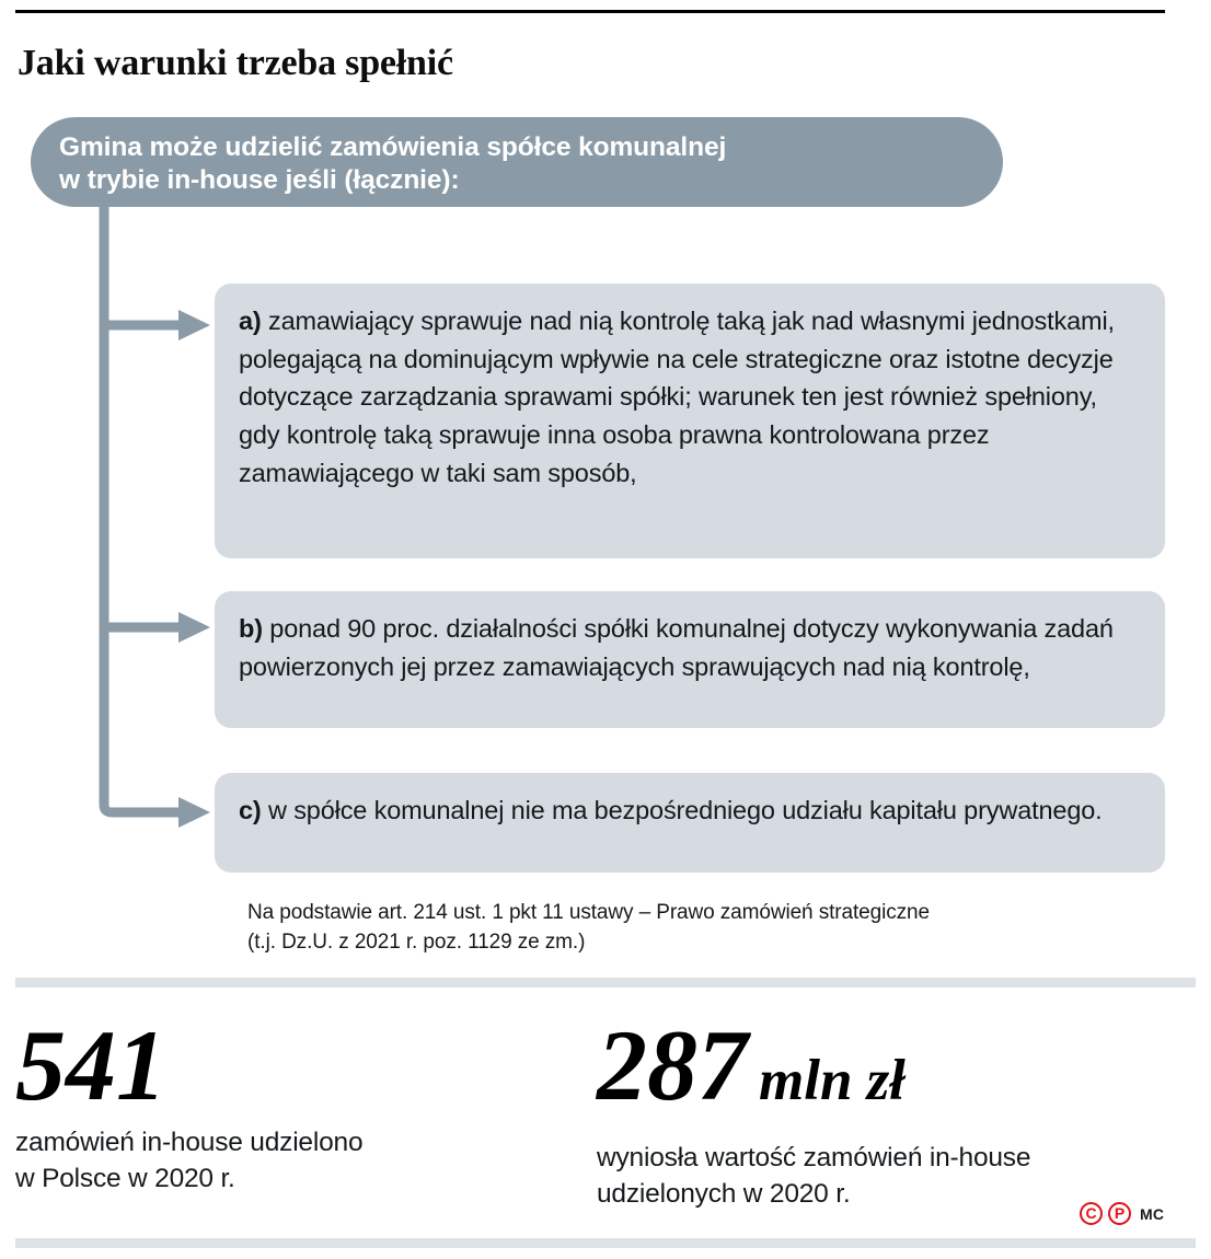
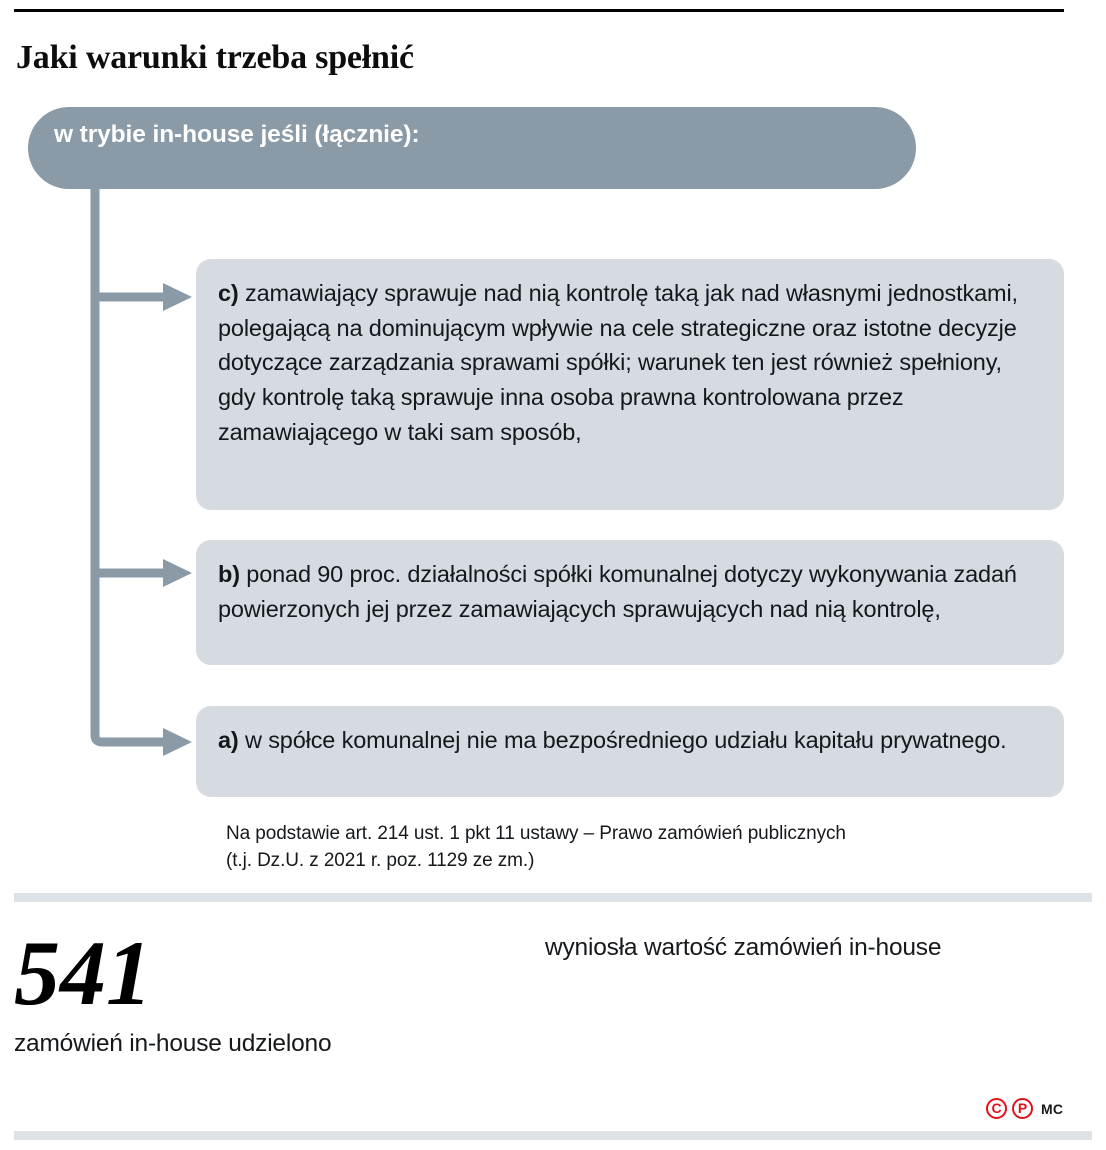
  Jaki warunki trzeba spełnić
- Gmina może udzielić zamówienia spółce komunalnej
  w trybie in-house jeśli (łącznie):
- a) zamawiający sprawuje nad nią kontrolę taką jak nad własnymi jednostkami, polegającą na dominującym wpływie na cele strategiczne oraz istotne decyzje dotyczące zarządzania sprawami spółki; warunek ten jest również spełniony, gdy kontrolę taką sprawuje inna osoba prawna kontrolowana przez zamawiającego w taki sam sposób,
+ c) zamawiający sprawuje nad nią kontrolę taką jak nad własnymi jednostkami, polegającą na dominującym wpływie na cele strategiczne oraz istotne decyzje dotyczące zarządzania sprawami spółki; warunek ten jest również spełniony, gdy kontrolę taką sprawuje inna osoba prawna kontrolowana przez zamawiającego w taki sam sposób,
  b) ponad 90 proc. działalności spółki komunalnej dotyczy wykonywania zadań powierzonych jej przez zamawiających sprawujących nad nią kontrolę,
- c) w spółce komunalnej nie ma bezpośredniego udziału kapitału prywatnego.
+ a) w spółce komunalnej nie ma bezpośredniego udziału kapitału prywatnego.
- Na podstawie art. 214 ust. 1 pkt 11 ustawy – Prawo zamówień strategiczne
+ Na podstawie art. 214 ust. 1 pkt 11 ustawy – Prawo zamówień publicznych
  (t.j. Dz.U. z 2021 r. poz. 1129 ze zm.)
  541
  zamówień in-house udzielono
- w Polsce w 2020 r.
- 287 mln zł
  wyniosła wartość zamówień in-house
- udzielonych w 2020 r.
  C
  P
  MC
